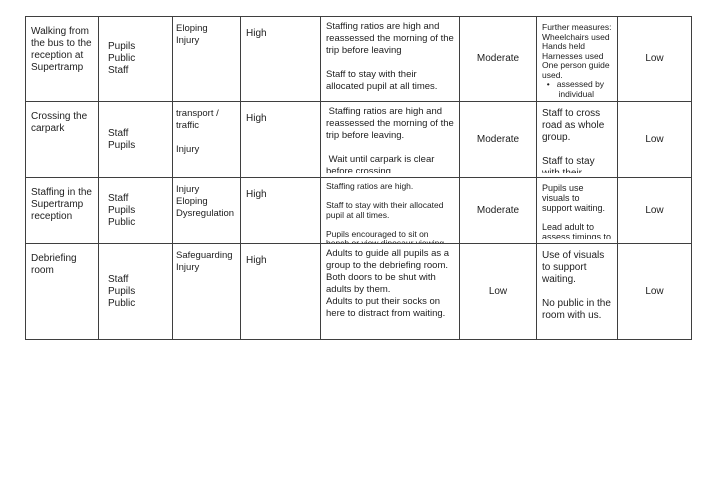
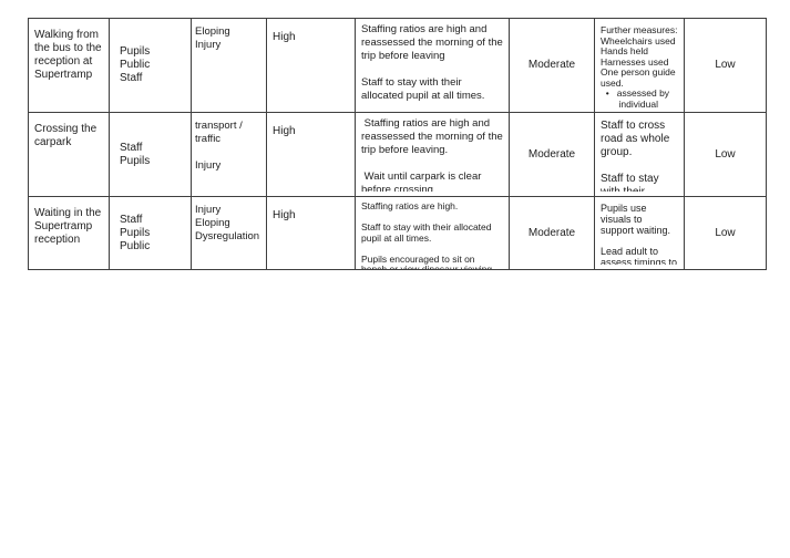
  Walking from the bus to the reception at Supertramp	Pupils Public Staff	Eloping Injury	High	Staffing ratios are high and reassessed the morning of the trip before leaving Staff to stay with their allocated pupil at all times.	Moderate	Further measures: Wheelchairs used Hands held Harnesses used One person guide used. • assessed by individual	Low
  Crossing the carpark	Staff Pupils	transport / traffic Injury	High	Staffing ratios are high and reassessed the morning of the trip before leaving. Wait until carpark is clear before crossing.	Moderate	Staff to cross road as whole group. Staff to stay	Low
- Staffing in the Supertramp reception	Staff Pupils Public	Injury Eloping Dysregulation	High	Staffing ratios are high. Staff to stay with their allocated pupil at all times. Pupils encouraged to sit on	Moderate	Pupils use visuals to support waiting. Lead adult to assess timings to	Low
+ Waiting in the Supertramp reception	Staff Pupils Public	Injury Eloping Dysregulation	High	Staffing ratios are high. Staff to stay with their allocated pupil at all times. Pupils encouraged to sit on	Moderate	Pupils use visuals to support waiting. Lead adult to assess timings to	Low
- Debriefing room	Staff Pupils Public	Safeguarding Injury	High	Adults to guide all pupils as a group to the debriefing room. Both doors to be shut with adults by them. Adults to put their socks on here to distract from waiting.	Low	Use of visuals to support waiting. No public in the room with us.	Low
